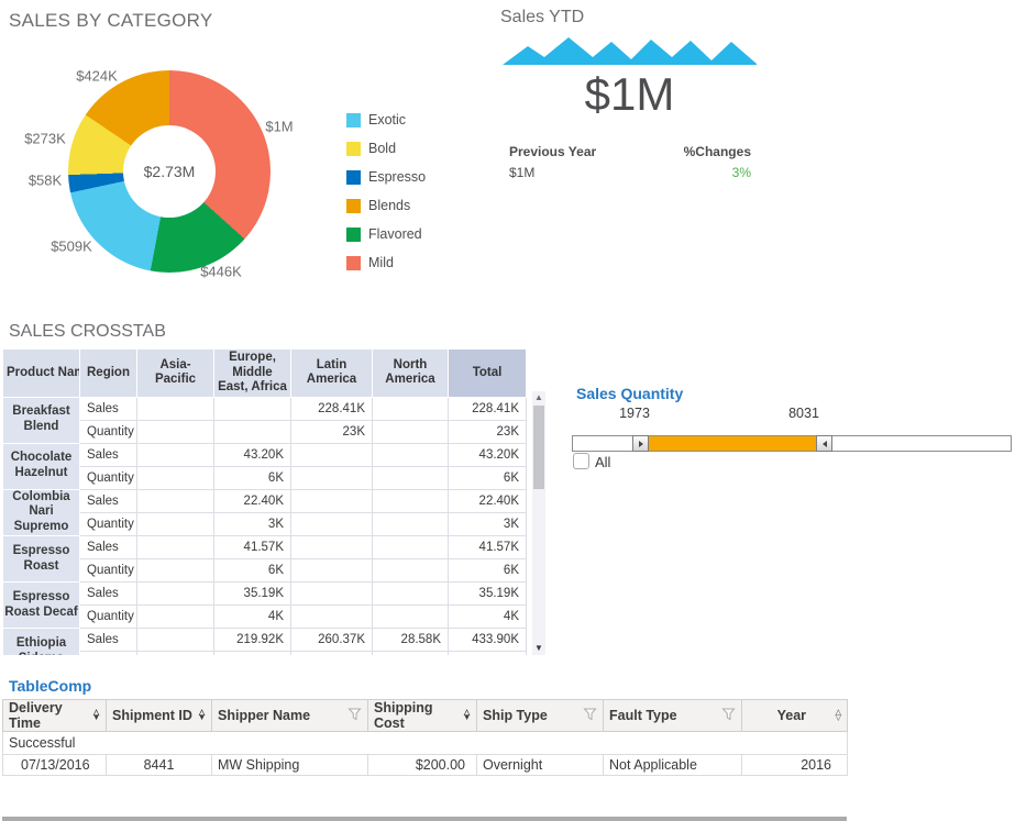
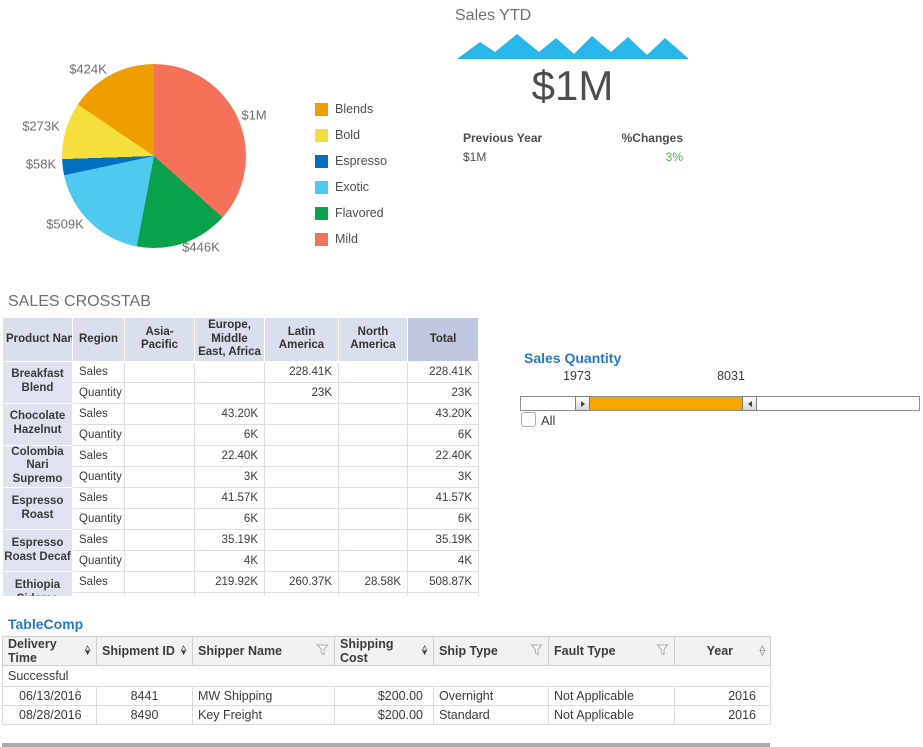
- SALES BY CATEGORY
- $2.73M
  $1M
  $446K
  $509K
  $58K
  $273K
  $424K
- Exotic
+ Blends
  Bold
  Espresso
- Blends
+ Exotic
  Flavored
  Mild
  Sales YTD
  $1M
  Previous Year
  %Changes
  $1M
  3%
  SALES CROSSTAB
  Product Na	Region	Asia-Pacific	Europe, Middle East, Africa	Latin America	North America	Total
  Breakfast Blend	Sales			228.41K		228.41K
  Quantity			23K		23K
  Chocolate Hazelnut	Sales		43.20K			43.20K
  Quantity		6K			6K
  Colombia Nari Supremo	Sales		22.40K			22.40K
  Quantity		3K			3K
  Espresso Roast	Sales		41.57K			41.57K
  Quantity		6K			6K
  Espresso Roast Decaf	Sales		35.19K			35.19K
  Quantity		4K			4K
- Ethiopia	Sales		219.92K	260.37K	28.58K	433.90K
+ Ethiopia	Sales		219.92K	260.37K	28.58K	508.87K
- ▲
- ▼
  Sales Quantity
  1973
  8031
  All
  TableComp
  Delivery Time	Shipment ID	Shipper Name	Shipping Cost	Ship Type	Fault Type	Year
  Successful
- 07/13/2016	8441	MW Shipping	$200.00	Overnight	Not Applicable	2016
+ 06/13/2016	8441	MW Shipping	$200.00	Overnight	Not Applicable	2016
+ 08/28/2016	8490	Key Freight	$200.00	Standard	Not Applicable	2016
